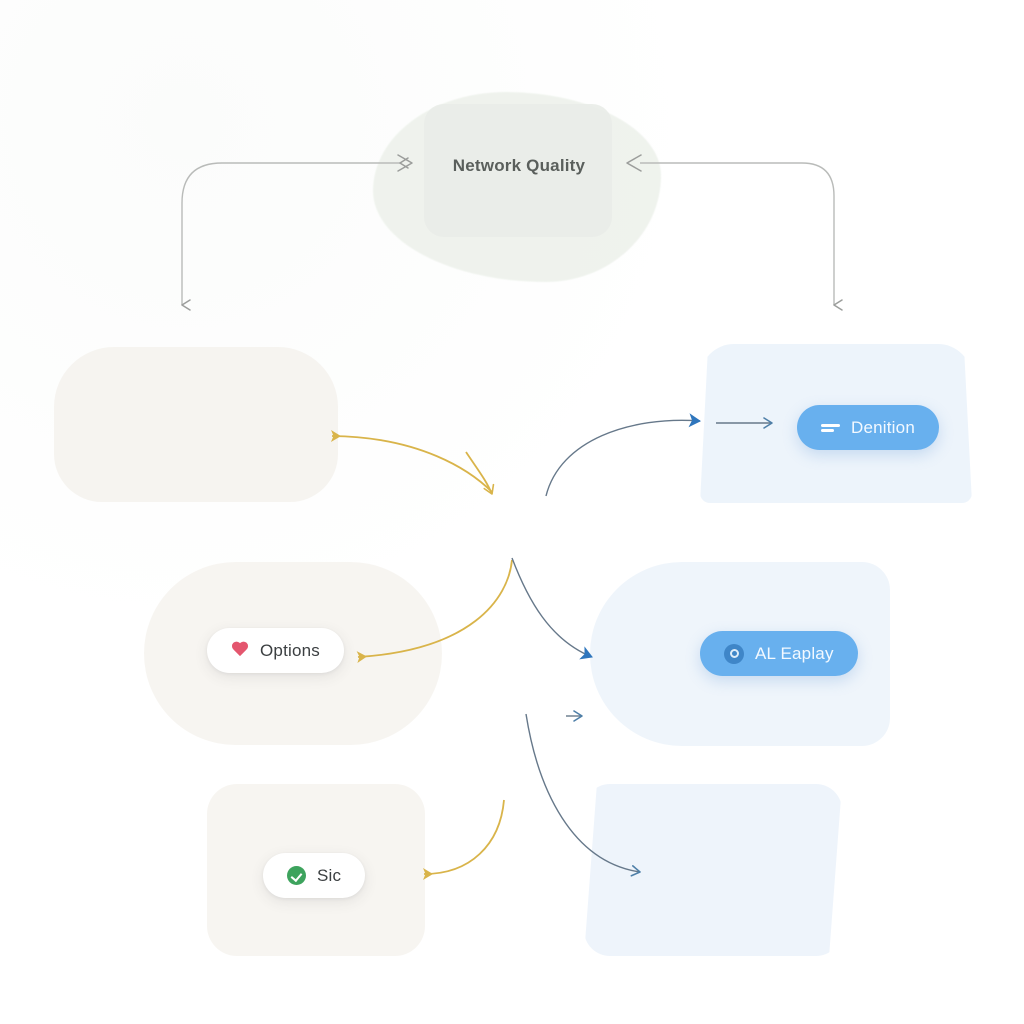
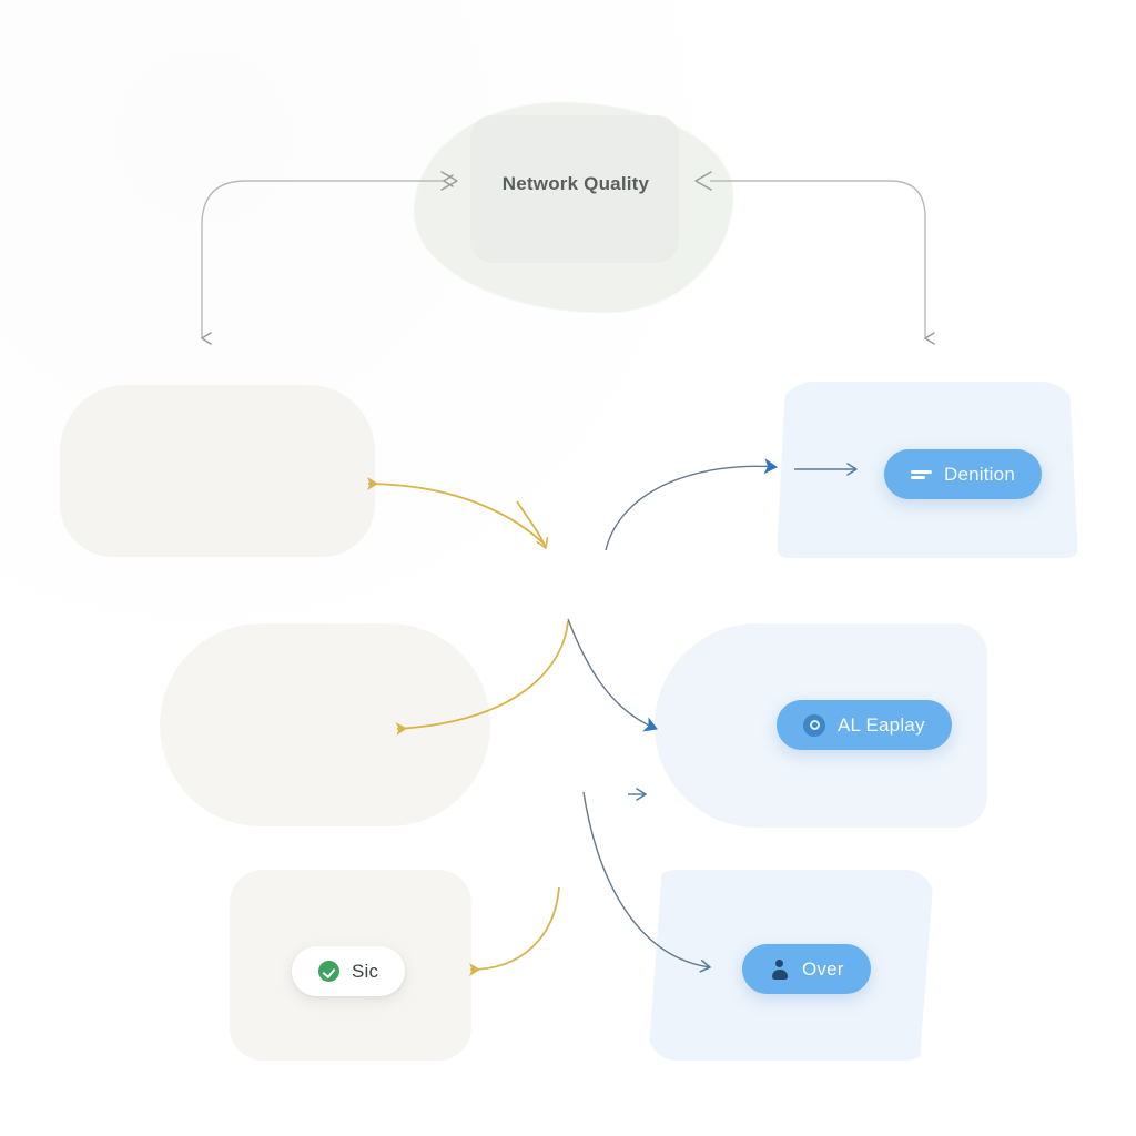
  Network Quality
- Options
  Sic
  Denition
  AL Eaplay
+ Over
